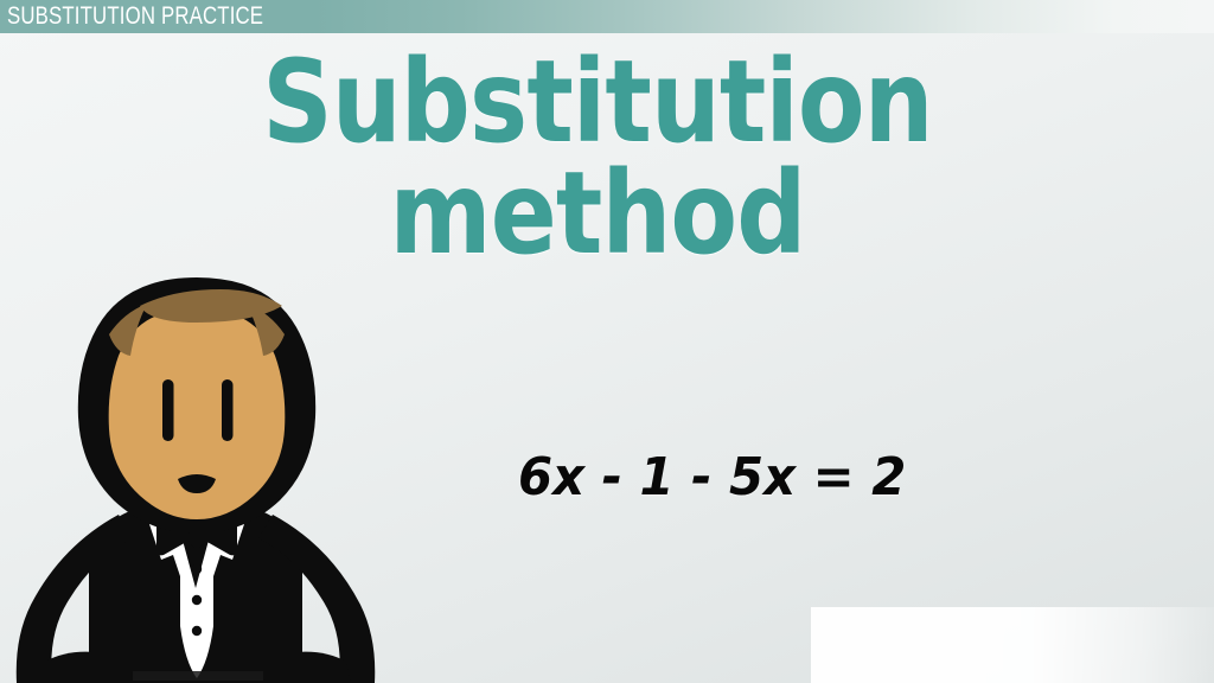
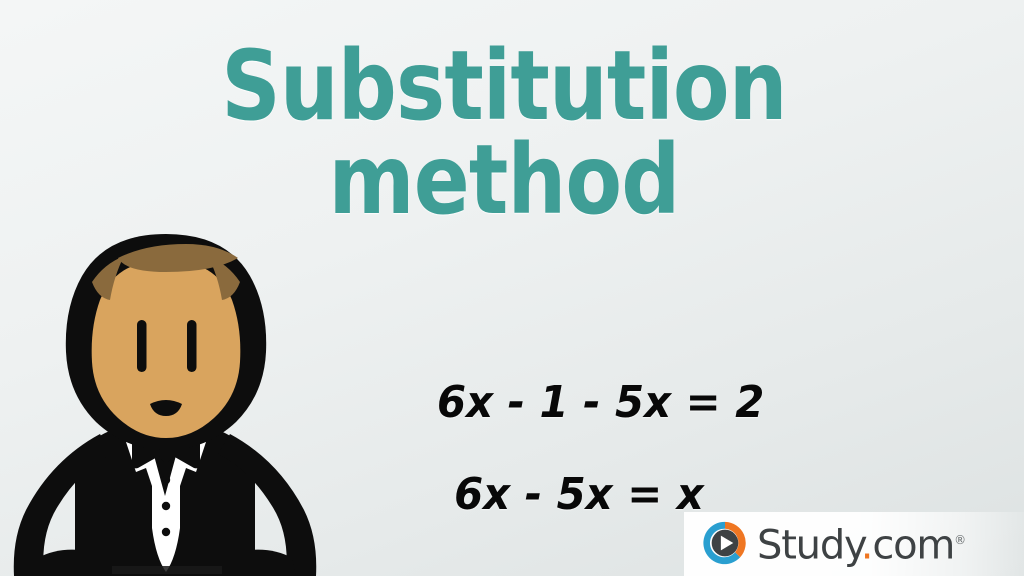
- SUBSTITUTION PRACTICE
  Substitution
  method
  6x - 1 - 5x = 2
+ 6x - 5x = x
+ Study.com®
